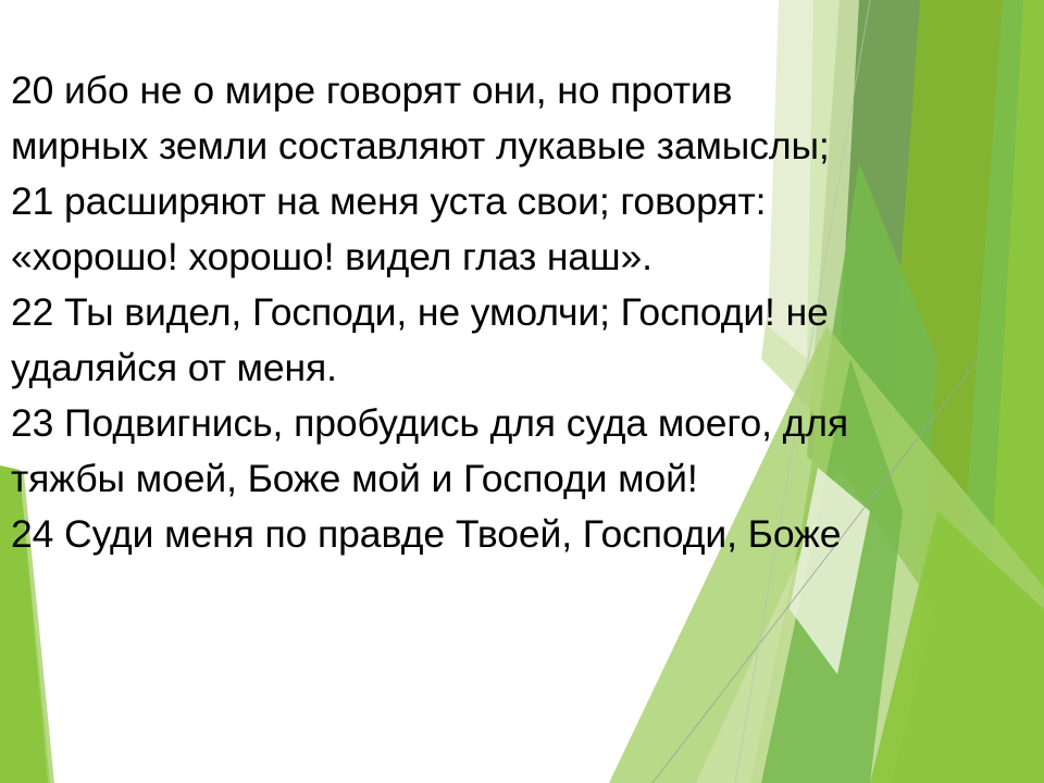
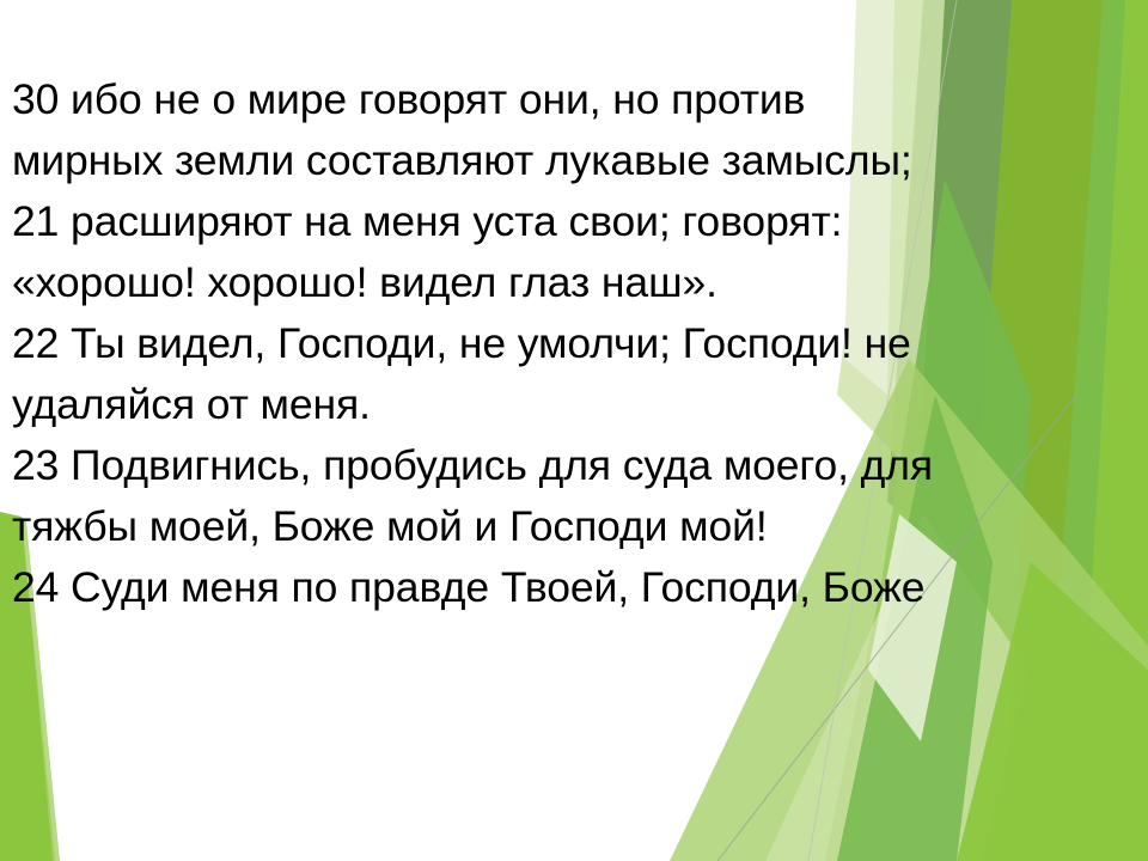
- 20 ибо не о мире говорят они, но против
+ 30 ибо не о мире говорят они, но против
  мирных земли составляют лукавые замыслы;
  21 расширяют на меня уста свои; говорят:
  «хорошо! хорошо! видел глаз наш».
  22 Ты видел, Господи, не умолчи; Господи! не
  удаляйся от меня.
  23 Подвигнись, пробудись для суда моего, для
  тяжбы моей, Боже мой и Господи мой!
  24 Суди меня по правде Твоей, Господи, Боже
